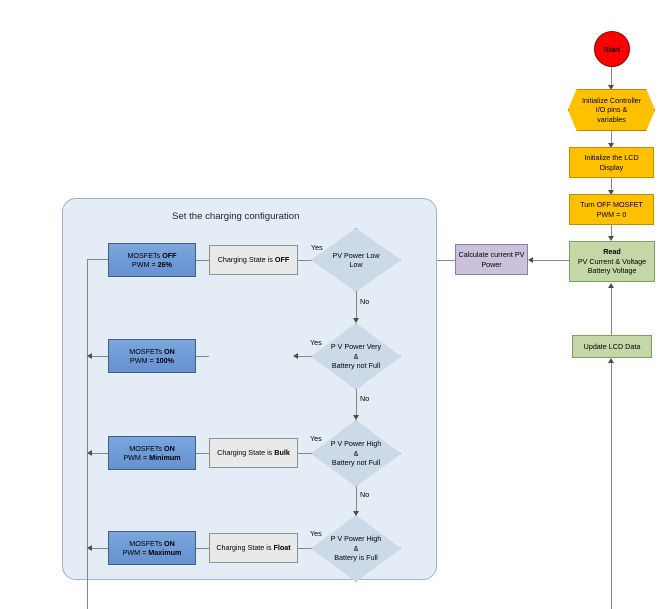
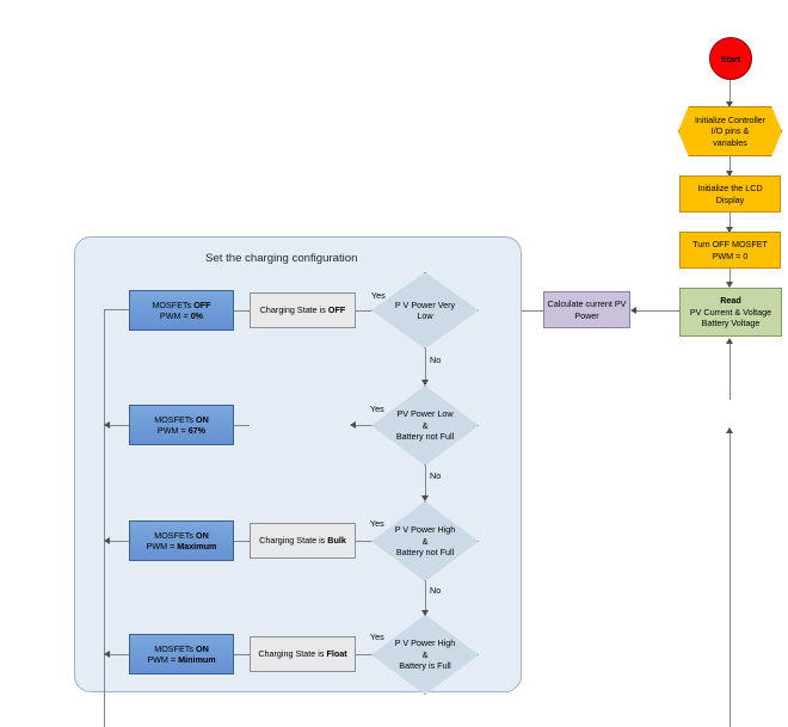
  Start
  Initialize Controller
  I/O pins &
  variables
  Initialize the LCD
  Display
  Turn OFF MOSFET
  PWM = 0
  Read
  PV Current & Voltage
  Battery Voltage
- Update LCD Data
  Calculate current PV
  Power
  Set the charging configuration
- PV Power Low
+ P V Power Very
  Low
  Yes
  No
- P V Power Very
+ PV Power Low
  &
  Battery not Full
  Yes
  No
  P V Power High
  &
  Battery not Full
  Yes
  No
  P V Power High
  &
  Battery is Full
  Yes
  Charging State is OFF
  Charging State is Bulk
  Charging State is Float
  MOSFETs OFF
- PWM = 26%
+ PWM = 0%
  MOSFETs ON
- PWM = 100%
+ PWM = 67%
  MOSFETs ON
- PWM = Minimum
+ PWM = Maximum
  MOSFETs ON
- PWM = Maximum
+ PWM = Minimum
